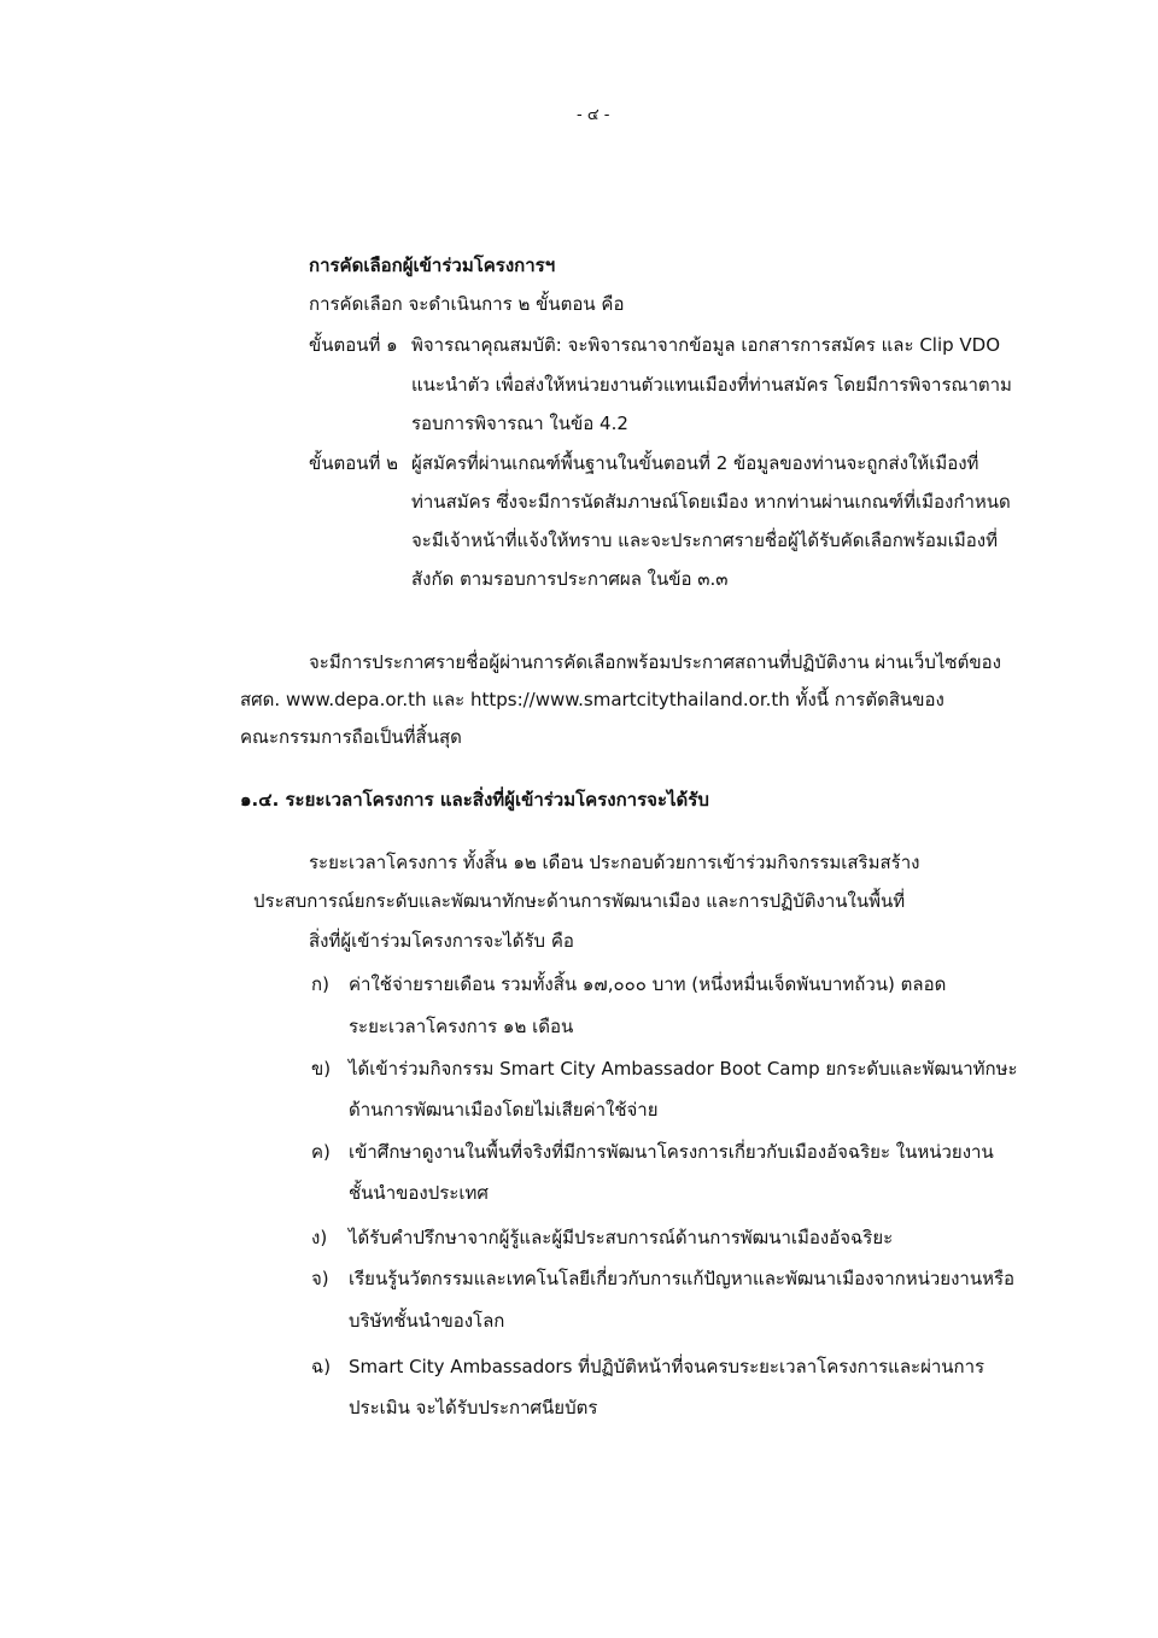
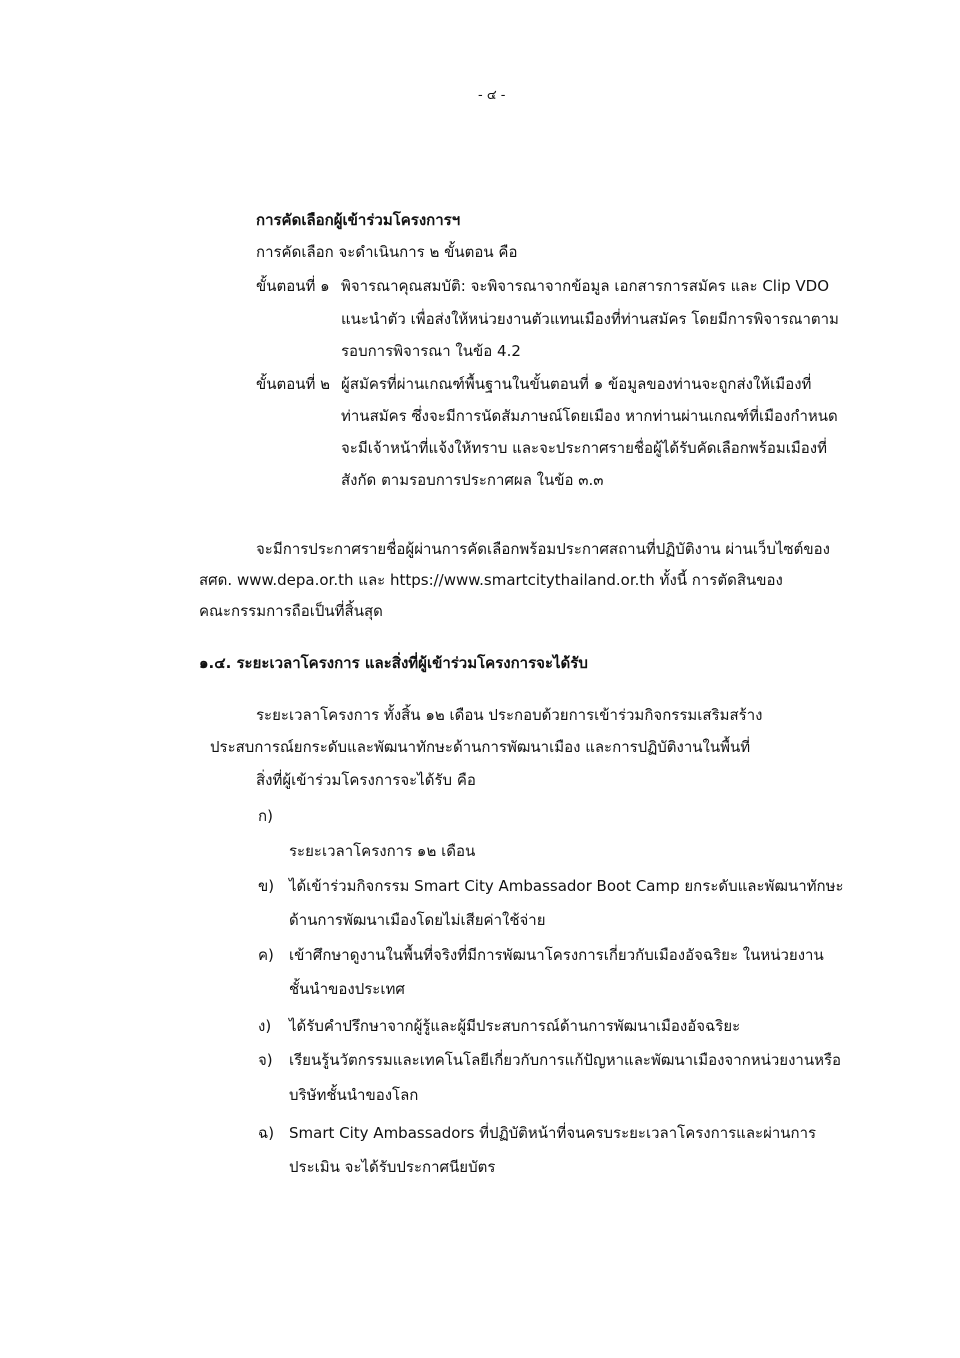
  - ๔ -
  การคัดเลือกผู้เข้าร่วมโครงการฯ
  การคัดเลือก จะดำเนินการ ๒ ขั้นตอน คือ
  ขั้นตอนที่ ๑
  พิจารณาคุณสมบัติ: จะพิจารณาจากข้อมูล เอกสารการสมัคร และ Clip VDO
  แนะนำตัว เพื่อส่งให้หน่วยงานตัวแทนเมืองที่ท่านสมัคร โดยมีการพิจารณาตาม
  รอบการพิจารณา ในข้อ 4.2
  ขั้นตอนที่ ๒
- ผู้สมัครที่ผ่านเกณฑ์พื้นฐานในขั้นตอนที่ 2 ข้อมูลของท่านจะถูกส่งให้เมืองที่
+ ผู้สมัครที่ผ่านเกณฑ์พื้นฐานในขั้นตอนที่ ๑ ข้อมูลของท่านจะถูกส่งให้เมืองที่
  ท่านสมัคร ซึ่งจะมีการนัดสัมภาษณ์โดยเมือง หากท่านผ่านเกณฑ์ที่เมืองกำหนด
  จะมีเจ้าหน้าที่แจ้งให้ทราบ และจะประกาศรายชื่อผู้ได้รับคัดเลือกพร้อมเมืองที่
  สังกัด ตามรอบการประกาศผล ในข้อ ๓.๓
  จะมีการประกาศรายชื่อผู้ผ่านการคัดเลือกพร้อมประกาศสถานที่ปฏิบัติงาน ผ่านเว็บไซต์ของ
  สศด. www.depa.or.th และ https://www.smartcitythailand.or.th ทั้งนี้ การตัดสินของ
  คณะกรรมการถือเป็นที่สิ้นสุด
  ๑.๔. ระยะเวลาโครงการ และสิ่งที่ผู้เข้าร่วมโครงการจะได้รับ
  ระยะเวลาโครงการ ทั้งสิ้น ๑๒ เดือน ประกอบด้วยการเข้าร่วมกิจกรรมเสริมสร้าง
  ประสบการณ์ยกระดับและพัฒนาทักษะด้านการพัฒนาเมือง และการปฏิบัติงานในพื้นที่
  สิ่งที่ผู้เข้าร่วมโครงการจะได้รับ คือ
  ก)
- ค่าใช้จ่ายรายเดือน รวมทั้งสิ้น ๑๗,๐๐๐ บาท (หนึ่งหมื่นเจ็ดพันบาทถ้วน) ตลอด
  ระยะเวลาโครงการ ๑๒ เดือน
  ข)
  ได้เข้าร่วมกิจกรรม Smart City Ambassador Boot Camp ยกระดับและพัฒนาทักษะ
  ด้านการพัฒนาเมืองโดยไม่เสียค่าใช้จ่าย
  ค)
  เข้าศึกษาดูงานในพื้นที่จริงที่มีการพัฒนาโครงการเกี่ยวกับเมืองอัจฉริยะ ในหน่วยงาน
  ชั้นนำของประเทศ
  ง)
  ได้รับคำปรึกษาจากผู้รู้และผู้มีประสบการณ์ด้านการพัฒนาเมืองอัจฉริยะ
  จ)
  เรียนรู้นวัตกรรมและเทคโนโลยีเกี่ยวกับการแก้ปัญหาและพัฒนาเมืองจากหน่วยงานหรือ
  บริษัทชั้นนำของโลก
  ฉ)
  Smart City Ambassadors ที่ปฏิบัติหน้าที่จนครบระยะเวลาโครงการและผ่านการ
  ประเมิน จะได้รับประกาศนียบัตร
